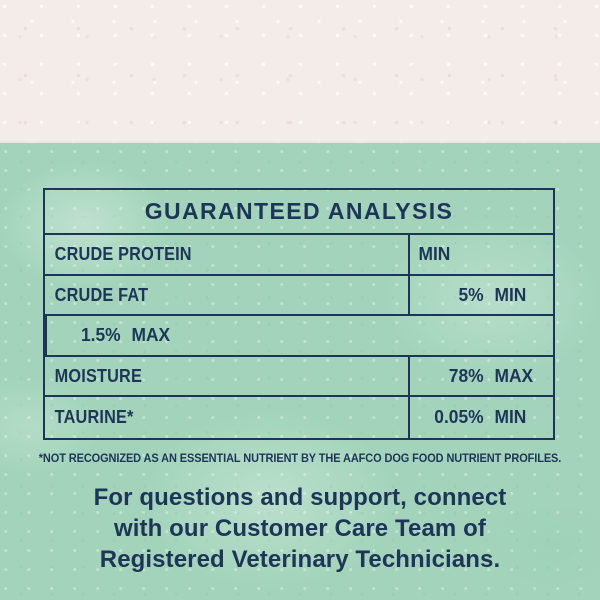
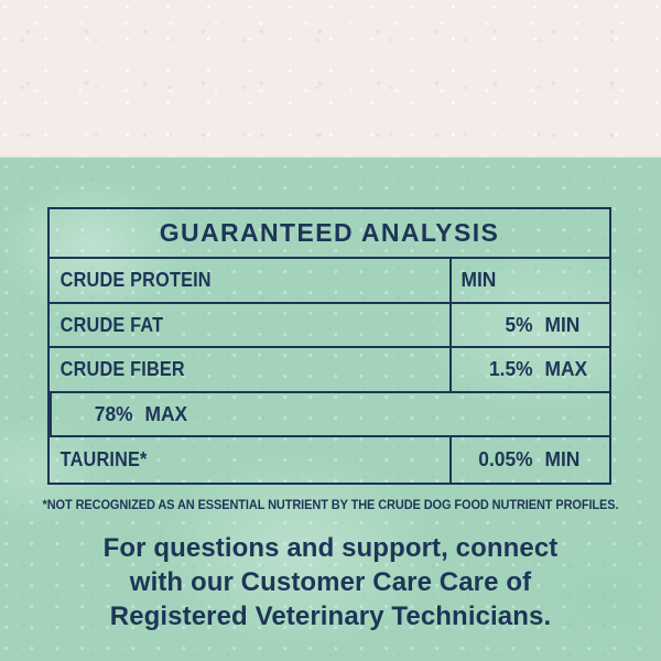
  GUARANTEED ANALYSIS
  CRUDE PROTEIN
  MIN
  CRUDE FAT
  5%
  MIN
+ CRUDE FIBER
  1.5%
  MAX
- MOISTURE
  78%
  MAX
  TAURINE*
  0.05%
  MIN
- *NOT RECOGNIZED AS AN ESSENTIAL NUTRIENT BY THE AAFCO DOG FOOD NUTRIENT PROFILES.
+ *NOT RECOGNIZED AS AN ESSENTIAL NUTRIENT BY THE CRUDE DOG FOOD NUTRIENT PROFILES.
  For questions and support, connect
- with our Customer Care Team of
+ with our Customer Care Care of
  Registered Veterinary Technicians.
